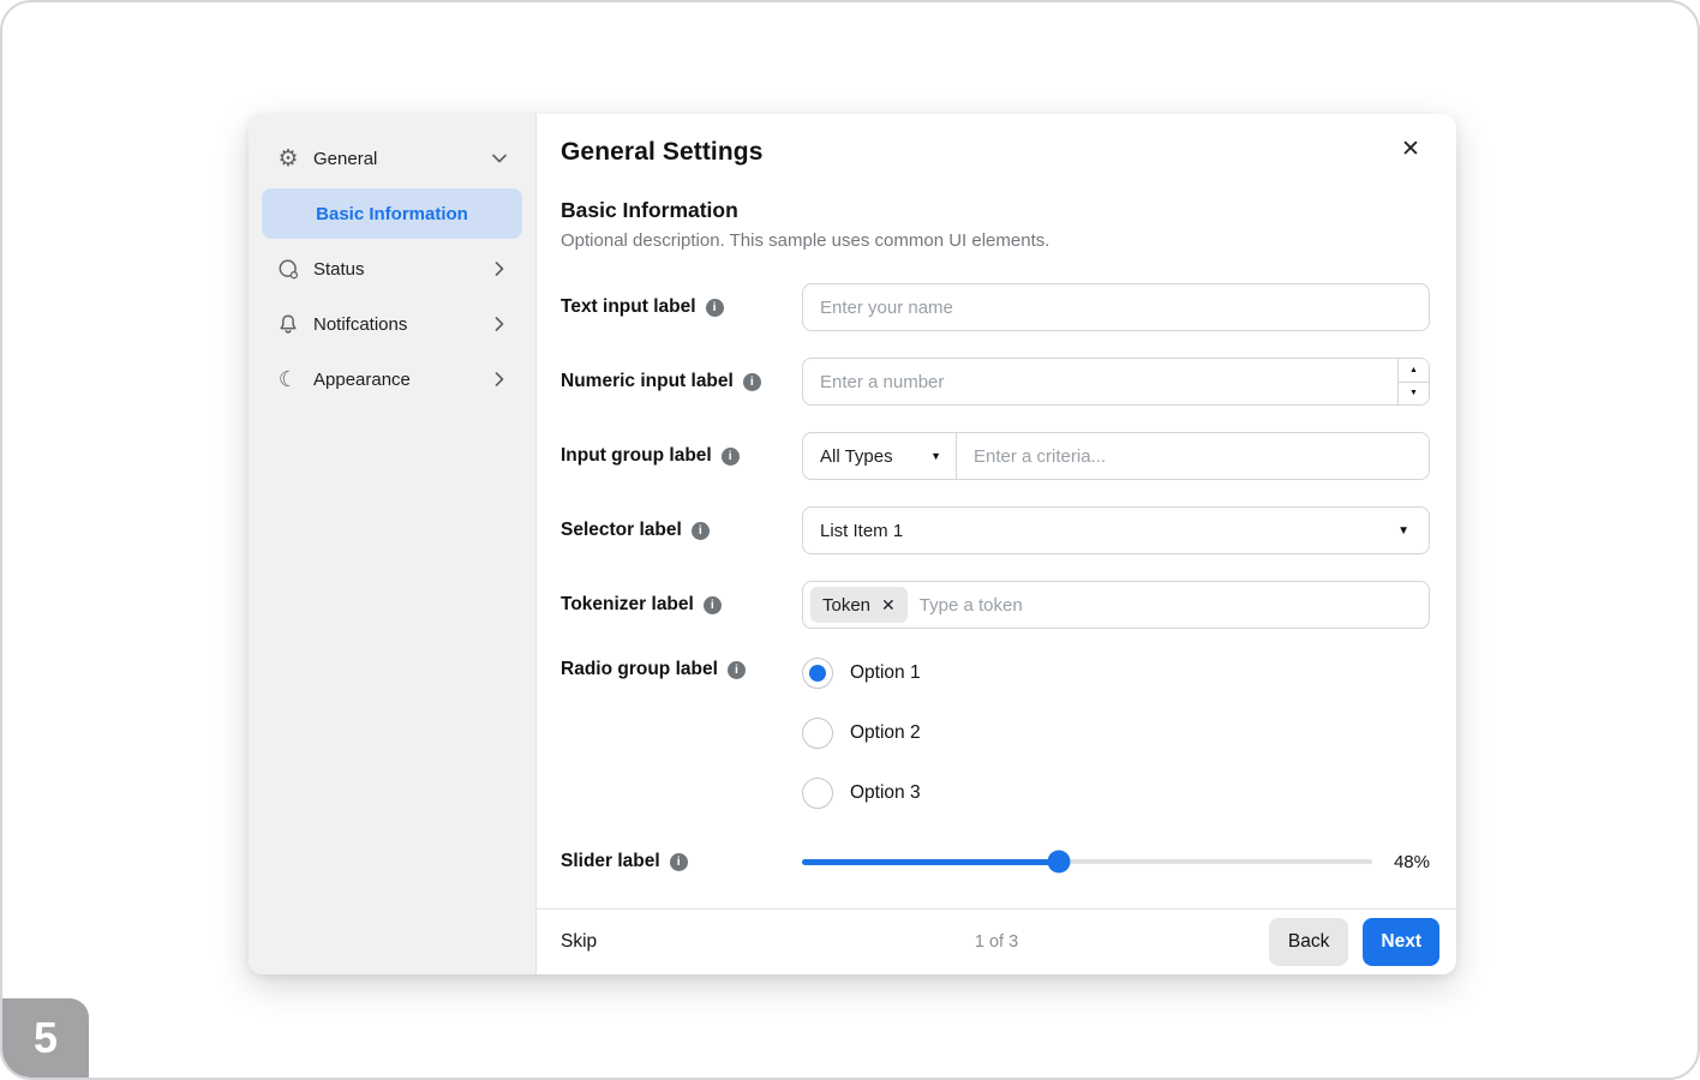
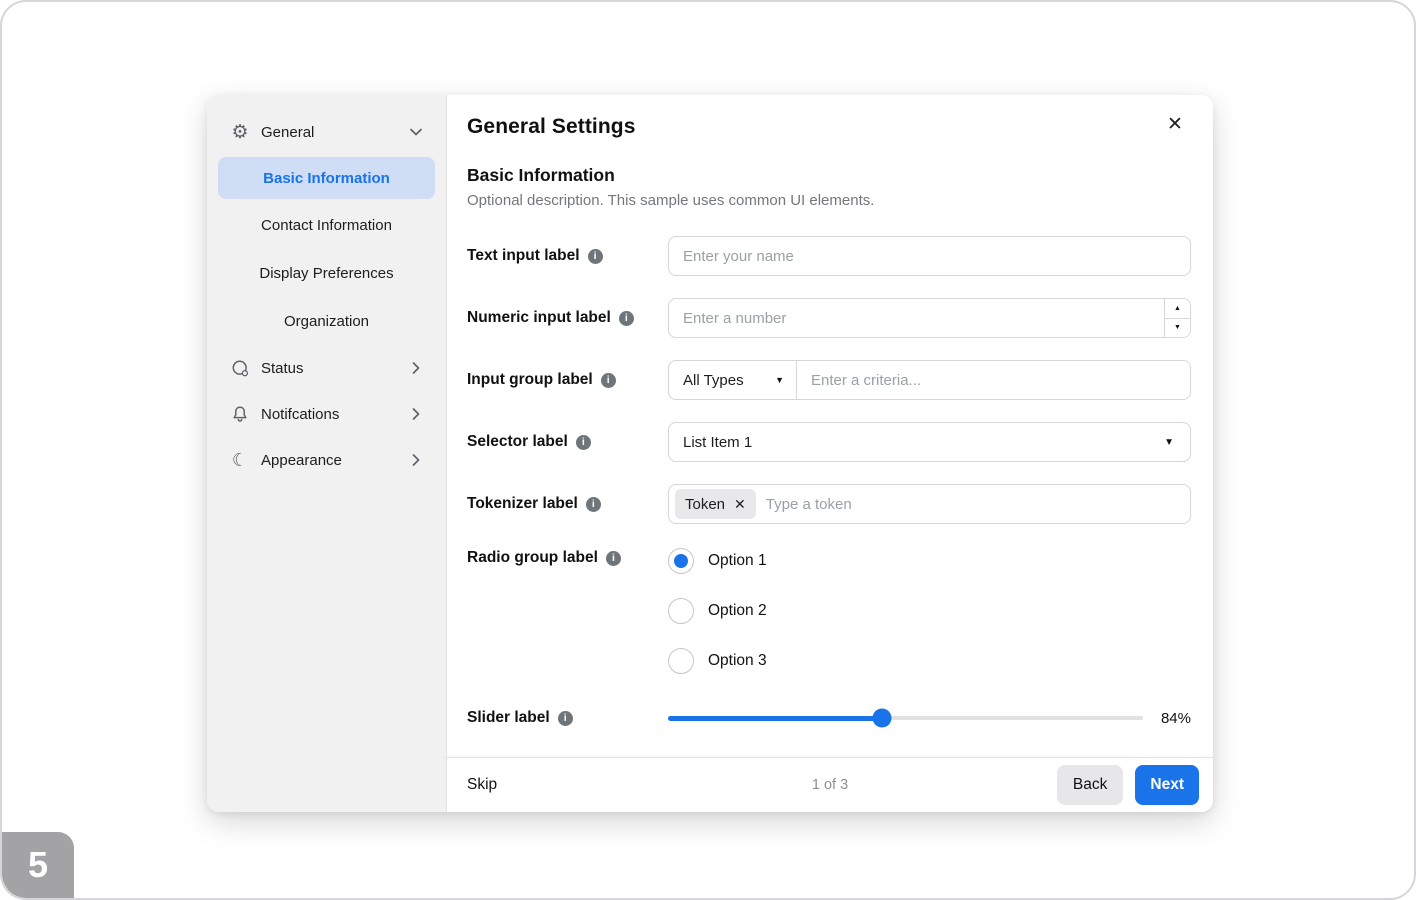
  ⚙
  General
  Basic Information
+ Contact Information
+ Display Preferences
+ Organization
  Status
  Notifcations
  ☾
  Appearance
  ✕
  General Settings
  Basic Information
  Optional description. This sample uses common UI elements.
  Text input label
  i
  Enter your name
  Numeric input label
  i
  Enter a number
  Input group label
  i
  All Types
  ▼
  Enter a criteria...
  Selector label
  i
  List Item 1
  ▼
  Tokenizer label
  i
  Token
  ✕
  Type a token
  Radio group label
  i
  Option 1
  Option 2
  Option 3
  Slider label
  i
- 48%
+ 84%
  Skip
  1 of 3
  Back
  Next
  5
